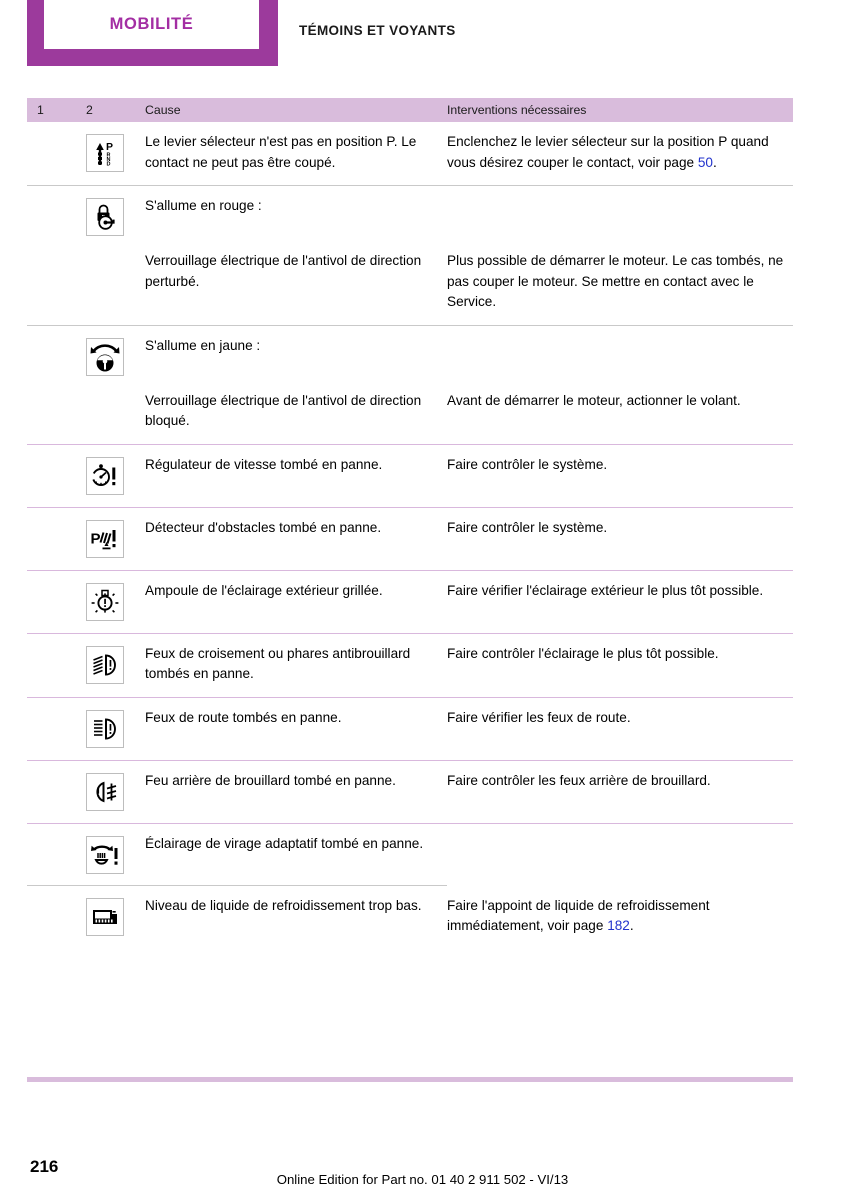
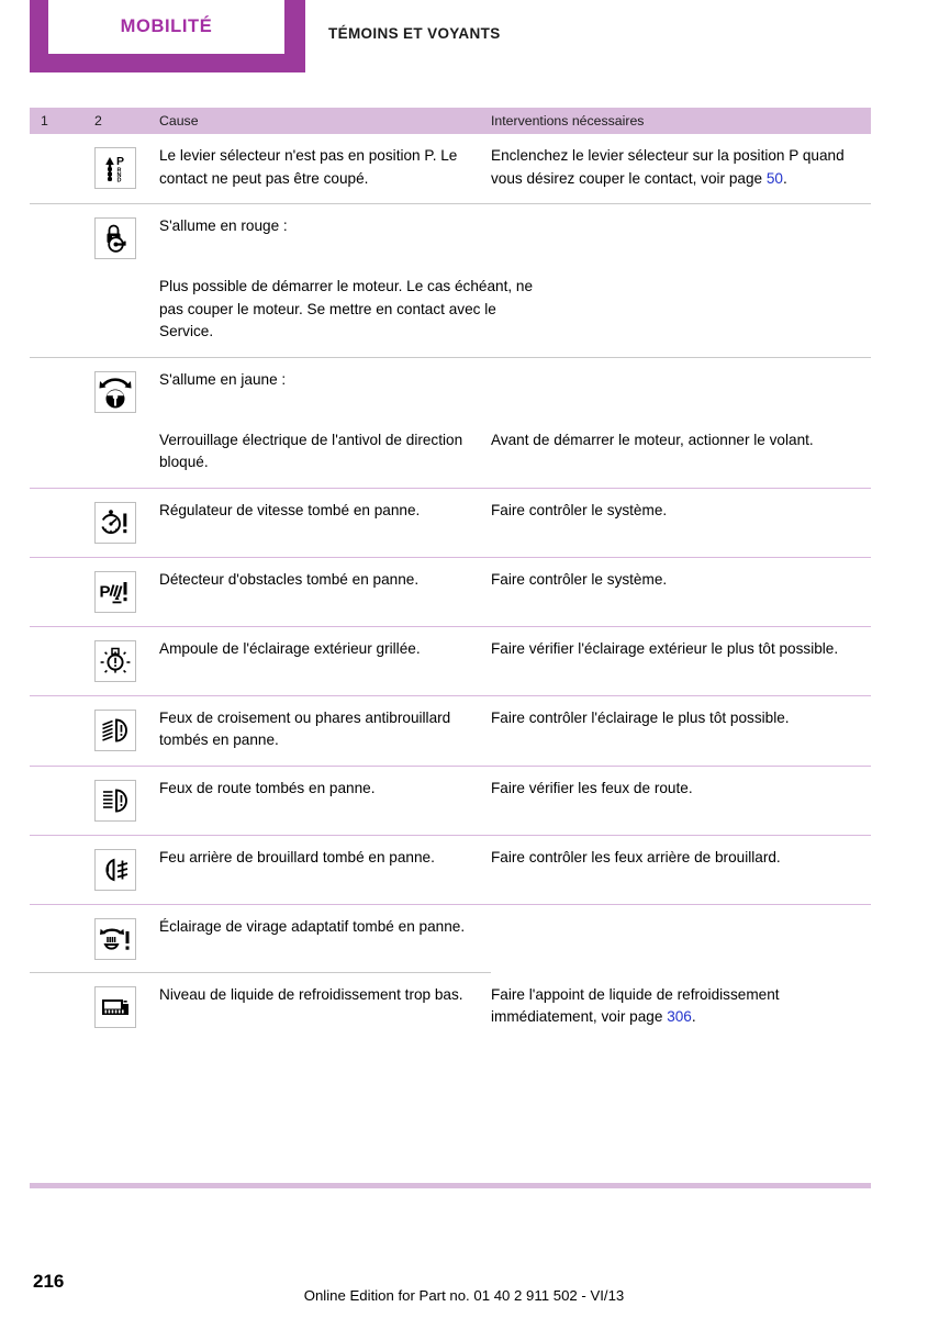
  MOBILITÉ
  TÉMOINS ET VOYANTS
  1
  2
  Cause
  Interventions nécessaires
  P
  Le levier sélecteur n'est pas en position P. Le contact ne peut pas être coupé.
  Enclenchez le levier sélecteur sur la position P quand vous désirez couper le contact, voir page 50.
  S'allume en rouge :
- Verrouillage électrique de l'antivol de direction perturbé.
- Plus possible de démarrer le moteur. Le cas tombés, ne pas couper le moteur. Se mettre en contact avec le Service.
+ Plus possible de démarrer le moteur. Le cas échéant, ne pas couper le moteur. Se mettre en contact avec le Service.
  S'allume en jaune :
  Verrouillage électrique de l'antivol de direction bloqué.
  Avant de démarrer le moteur, actionner le volant.
  Régulateur de vitesse tombé en panne.
  Faire contrôler le système.
  P
  Détecteur d'obstacles tombé en panne.
  Faire contrôler le système.
  Ampoule de l'éclairage extérieur grillée.
  Faire vérifier l'éclairage extérieur le plus tôt possible.
  Feux de croisement ou phares antibrouillard tombés en panne.
  Faire contrôler l'éclairage le plus tôt possible.
  Feux de route tombés en panne.
  Faire vérifier les feux de route.
  Feu arrière de brouillard tombé en panne.
  Faire contrôler les feux arrière de brouillard.
  Éclairage de virage adaptatif tombé en panne.
  Niveau de liquide de refroidissement trop bas.
- Faire l'appoint de liquide de refroidissement immédiatement, voir page 182.
+ Faire l'appoint de liquide de refroidissement immédiatement, voir page 306.
  216
  Online Edition for Part no. 01 40 2 911 502 - VI/13
